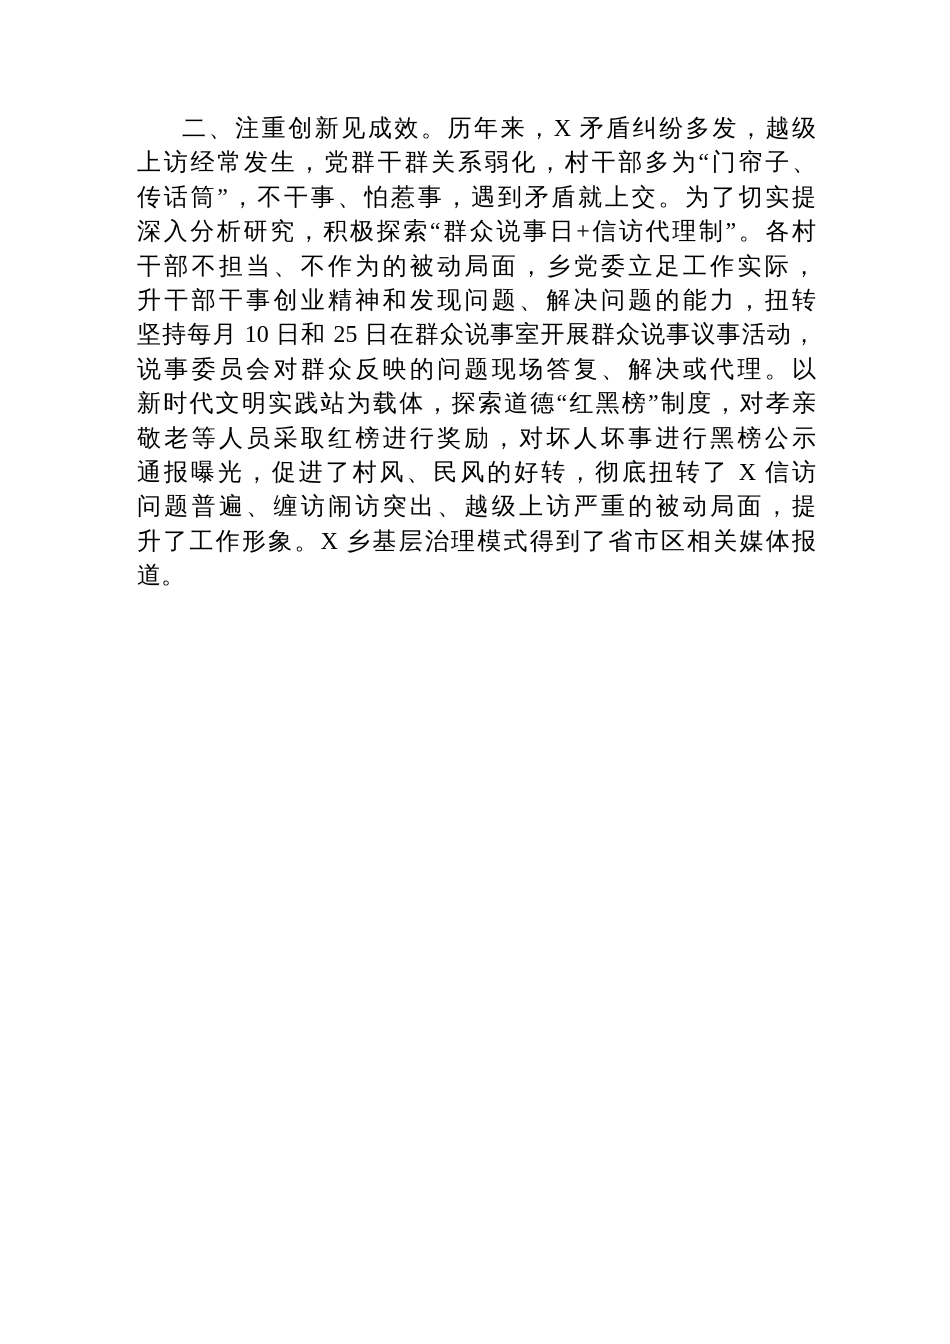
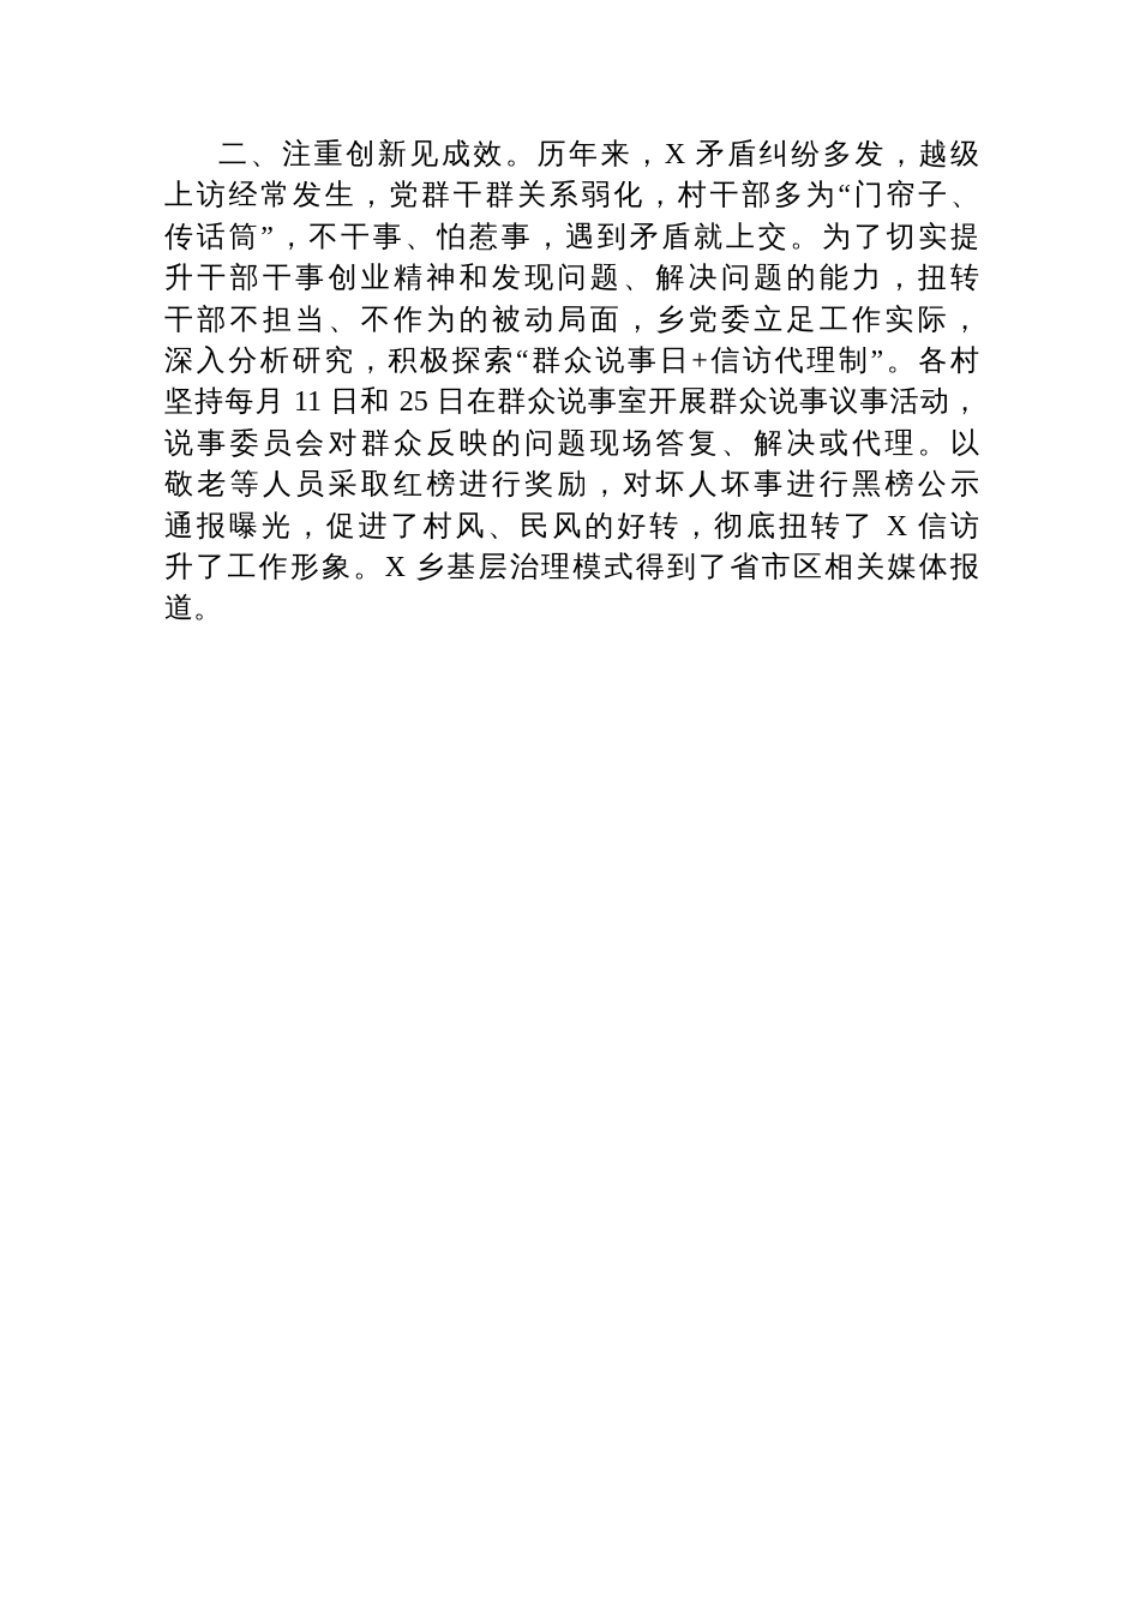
  二、注重创新见成效。历年来，X 矛盾纠纷多发，越级
  上访经常发生，党群干群关系弱化，村干部多为“门帘子、
  传话筒”，不干事、怕惹事，遇到矛盾就上交。为了切实提
- 深入分析研究，积极探索“群众说事日+信访代理制”。各村
+ 升干部干事创业精神和发现问题、解决问题的能力，扭转
  干部不担当、不作为的被动局面，乡党委立足工作实际，
- 升干部干事创业精神和发现问题、解决问题的能力，扭转
+ 深入分析研究，积极探索“群众说事日+信访代理制”。各村
- 坚持每月 10 日和 25 日在群众说事室开展群众说事议事活动，
+ 坚持每月 11 日和 25 日在群众说事室开展群众说事议事活动，
  说事委员会对群众反映的问题现场答复、解决或代理。以
- 新时代文明实践站为载体，探索道德“红黑榜”制度，对孝亲
  敬老等人员采取红榜进行奖励，对坏人坏事进行黑榜公示
  通报曝光，促进了村风、民风的好转，彻底扭转了 X 信访
- 问题普遍、缠访闹访突出、越级上访严重的被动局面，提
  升了工作形象。X 乡基层治理模式得到了省市区相关媒体报
  道。
